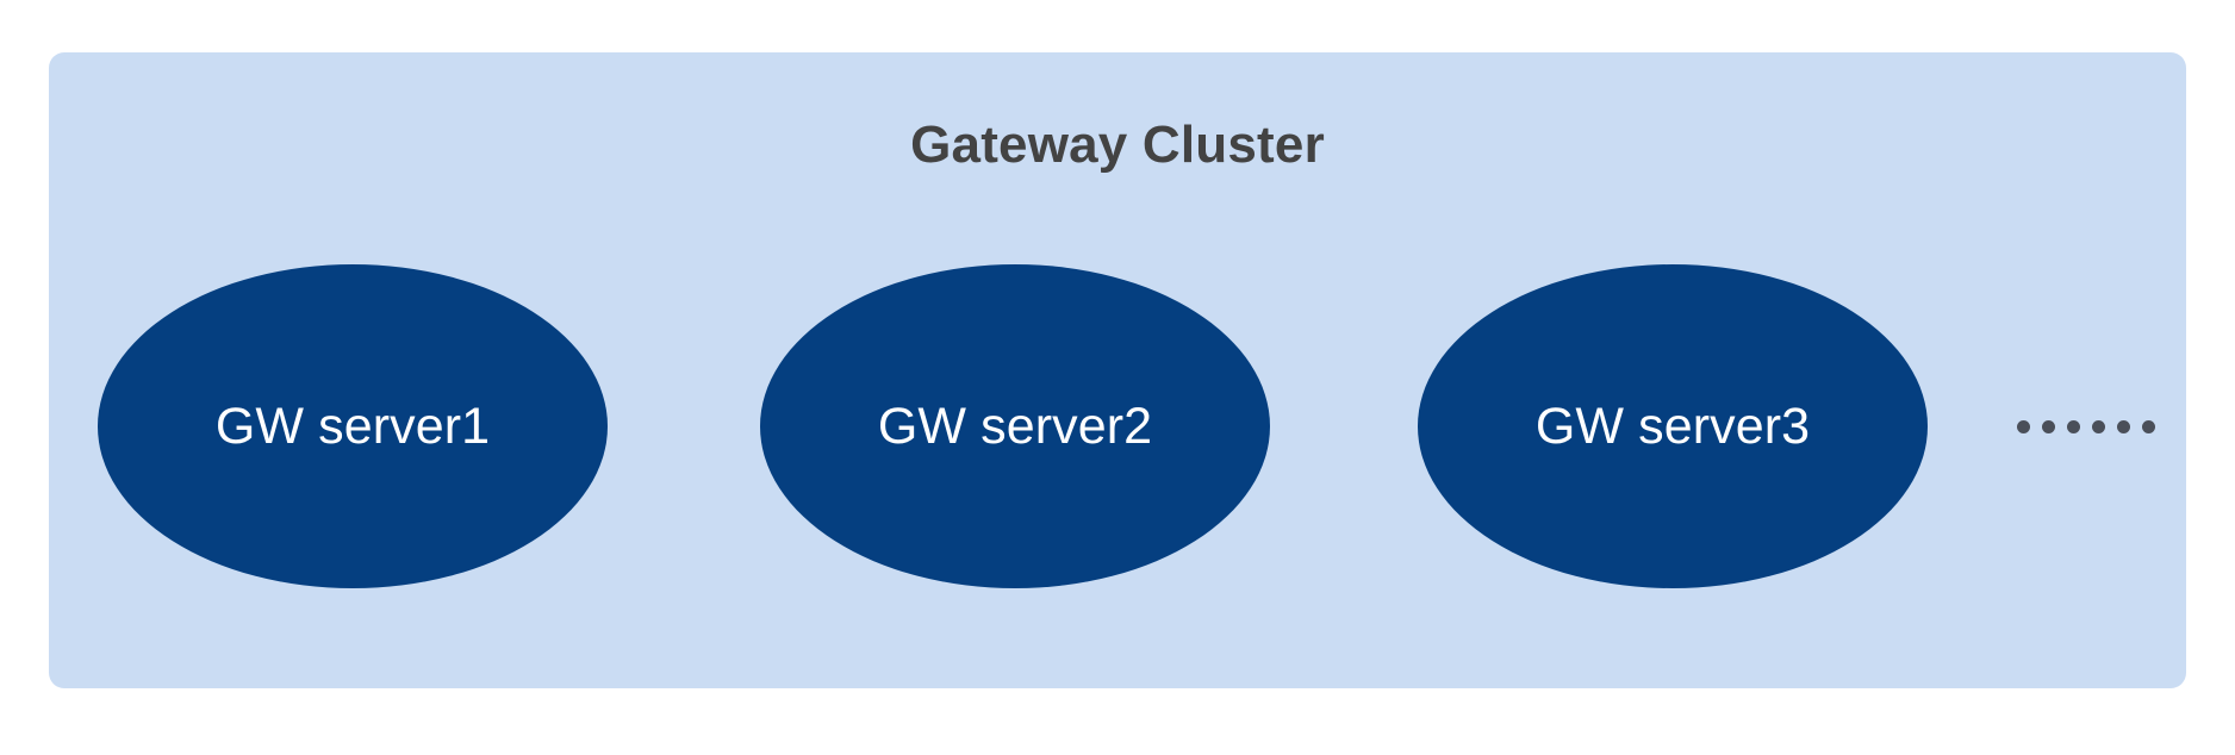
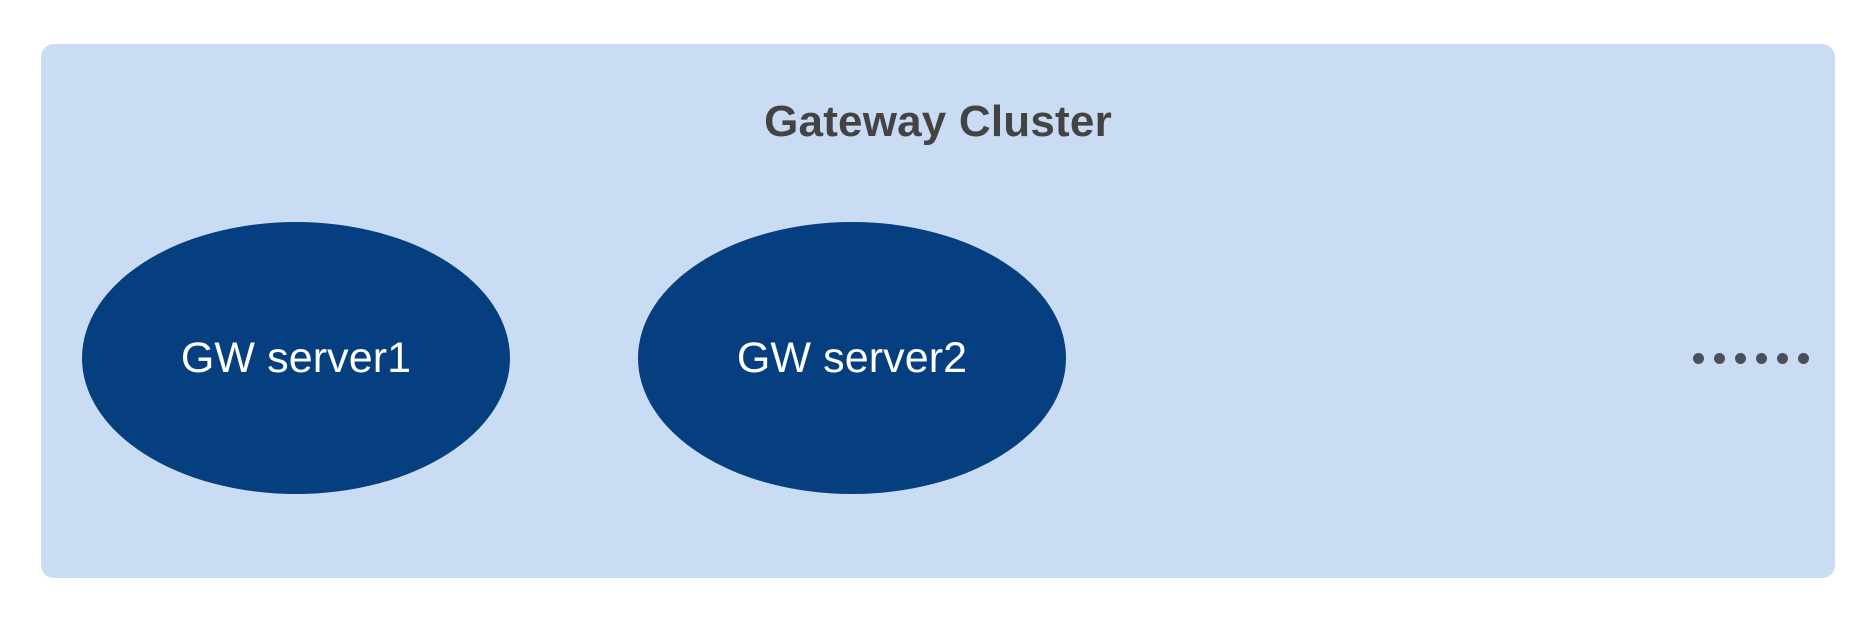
  Gateway Cluster
  GW server1
  GW server2
- GW server3
